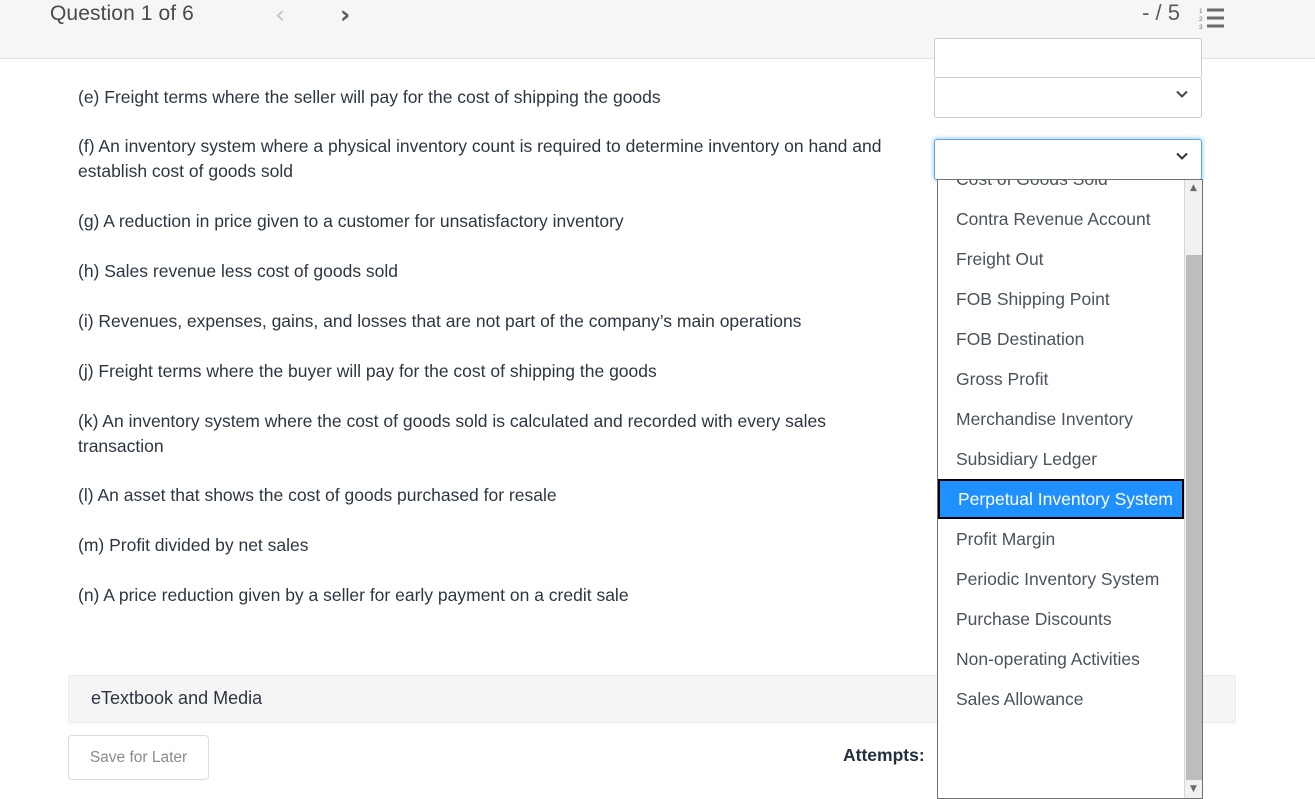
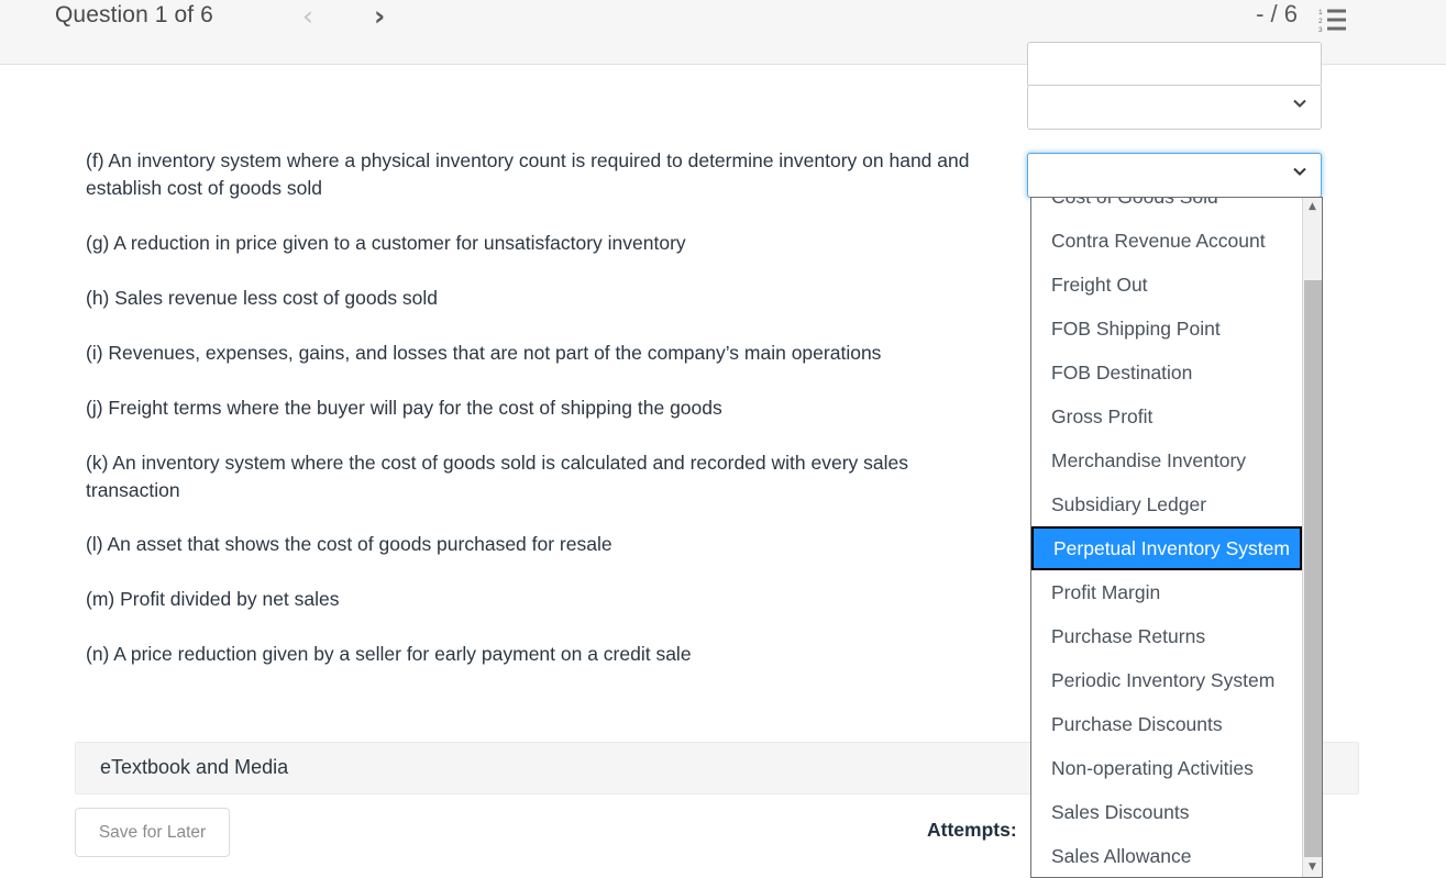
  Question 1 of 6
  ‹
  ›
- - / 5
+ - / 6
- (e) Freight terms where the seller will pay for the cost of shipping the goods
  (f) An inventory system where a physical inventory count is required to determine inventory on hand and establish cost of goods sold
  (g) A reduction in price given to a customer for unsatisfactory inventory
  (h) Sales revenue less cost of goods sold
  (i) Revenues, expenses, gains, and losses that are not part of the company’s main operations
  (j) Freight terms where the buyer will pay for the cost of shipping the goods
  (k) An inventory system where the cost of goods sold is calculated and recorded with every sales transaction
  (l) An asset that shows the cost of goods purchased for resale
  (m) Profit divided by net sales
  (n) A price reduction given by a seller for early payment on a credit sale
  eTextbook and Media
  Save for Later
  Attempts:
  Contra Revenue Account
  Freight Out
  FOB Shipping Point
  FOB Destination
  Gross Profit
  Merchandise Inventory
  Subsidiary Ledger
  Perpetual Inventory System
  Profit Margin
+ Purchase Returns
  Periodic Inventory System
  Purchase Discounts
  Non-operating Activities
+ Sales Discounts
  Sales Allowance
  ▲
  ▼
